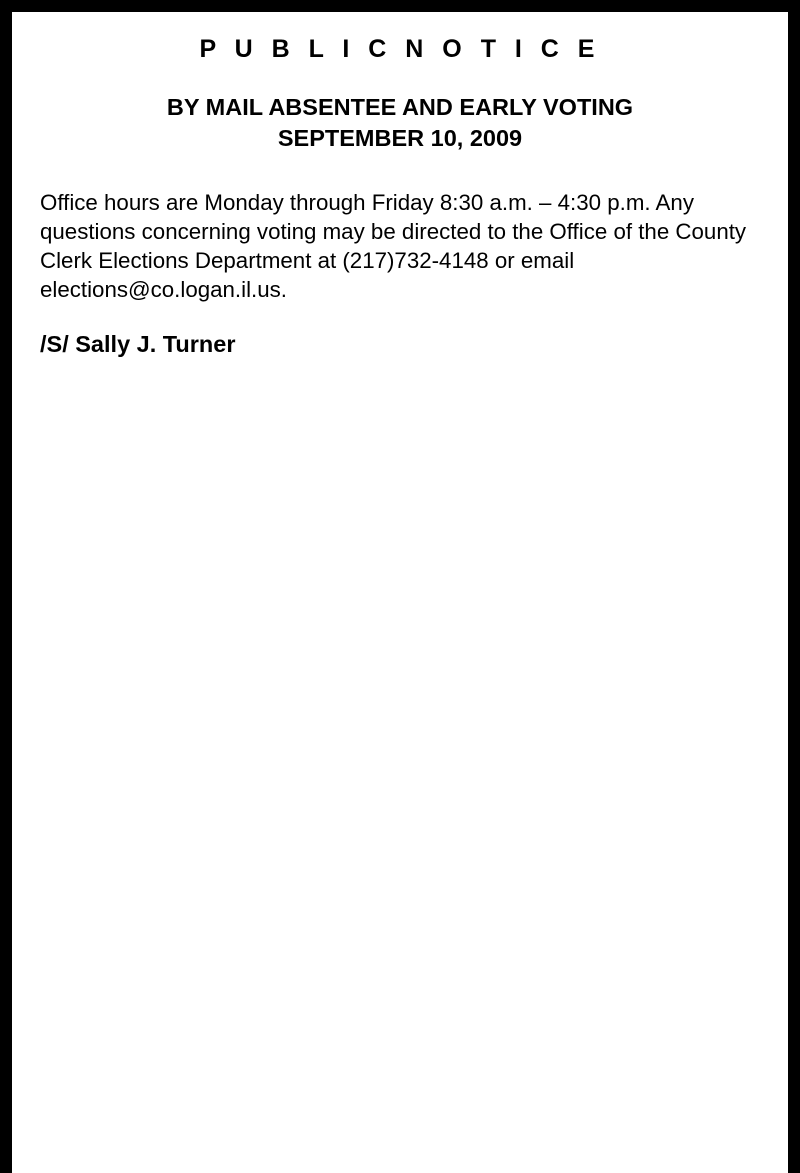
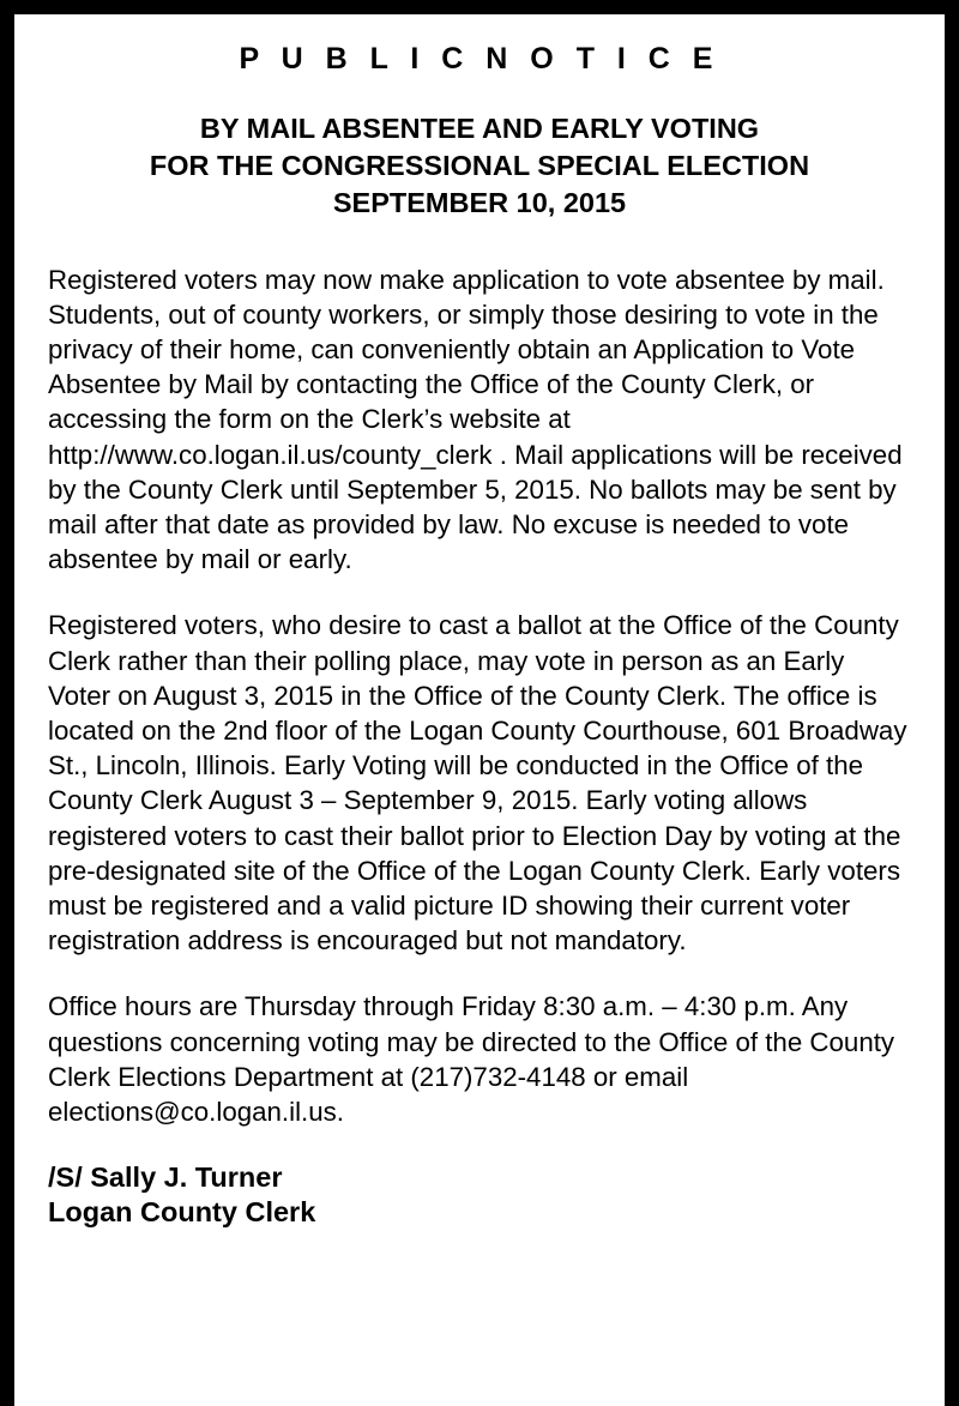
  P U B L I C N O T I C E
  BY MAIL ABSENTEE AND EARLY VOTING
+ FOR THE CONGRESSIONAL SPECIAL ELECTION
- SEPTEMBER 10, 2009
+ SEPTEMBER 10, 2015
+ Registered voters may now make application to vote absentee by mail. Students, out of county workers, or simply those desiring to vote in the privacy of their home, can conveniently obtain an Application to Vote Absentee by Mail by contacting the Office of the County Clerk, or accessing the form on the Clerk’s website at http://www.co.logan.il.us/county_clerk . Mail applications will be received by the County Clerk until September 5, 2015. No ballots may be sent by mail after that date as provided by law. No excuse is needed to vote absentee by mail or early.
+ Registered voters, who desire to cast a ballot at the Office of the County Clerk rather than their polling place, may vote in person as an Early Voter on August 3, 2015 in the Office of the County Clerk. The office is located on the 2nd floor of the Logan County Courthouse, 601 Broadway St., Lincoln, Illinois. Early Voting will be conducted in the Office of the County Clerk August 3 – September 9, 2015. Early voting allows registered voters to cast their ballot prior to Election Day by voting at the pre-designated site of the Office of the Logan County Clerk. Early voters must be registered and a valid picture ID showing their current voter registration address is encouraged but not mandatory.
- Office hours are Monday through Friday 8:30 a.m. – 4:30 p.m. Any questions concerning voting may be directed to the Office of the County Clerk Elections Department at (217)732-4148 or email elections@co.logan.il.us.
+ Office hours are Thursday through Friday 8:30 a.m. – 4:30 p.m. Any questions concerning voting may be directed to the Office of the County Clerk Elections Department at (217)732-4148 or email elections@co.logan.il.us.
  /S/ Sally J. Turner
+ Logan County Clerk
